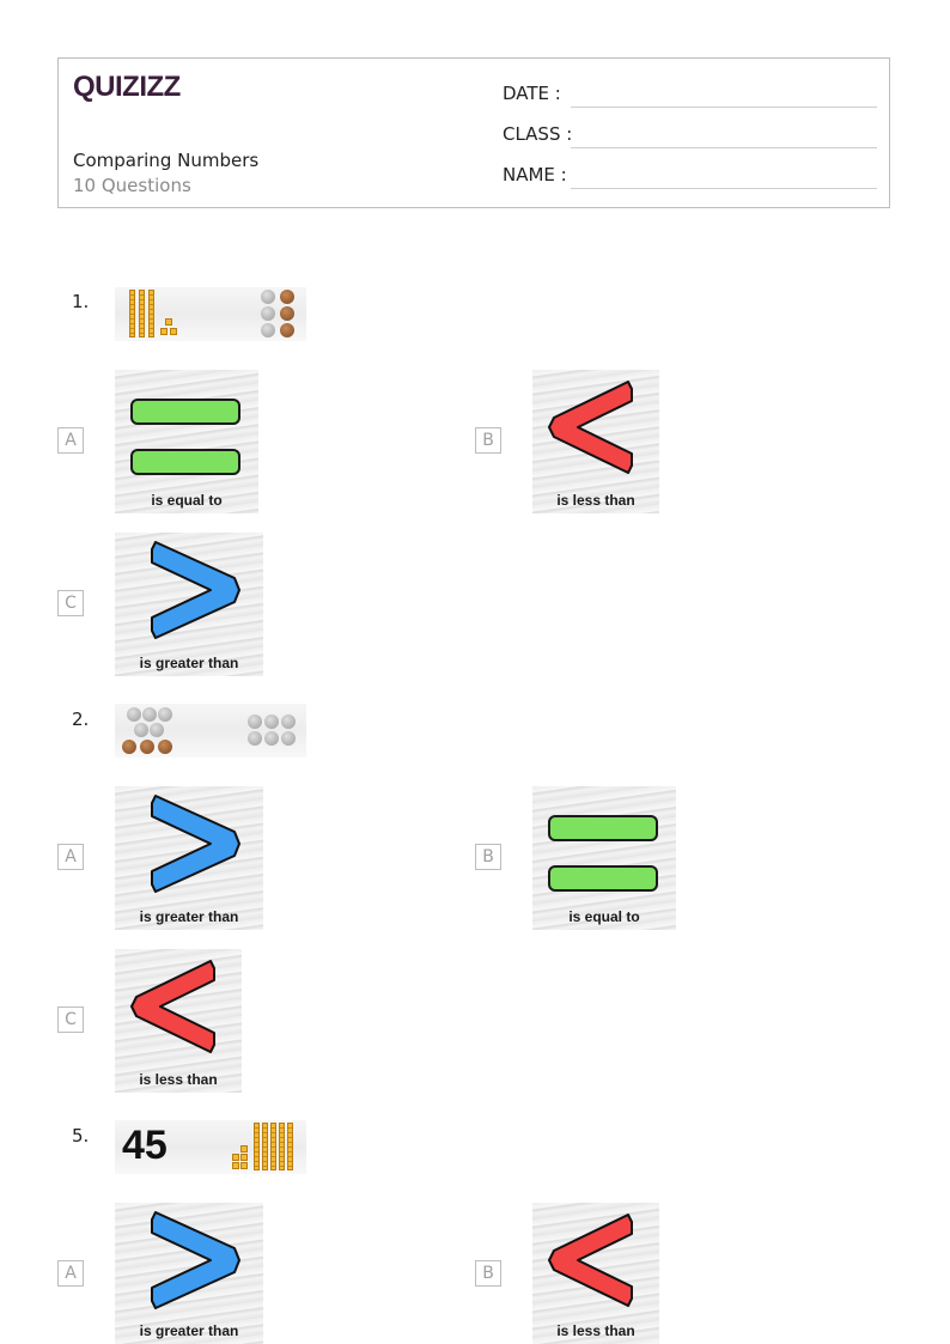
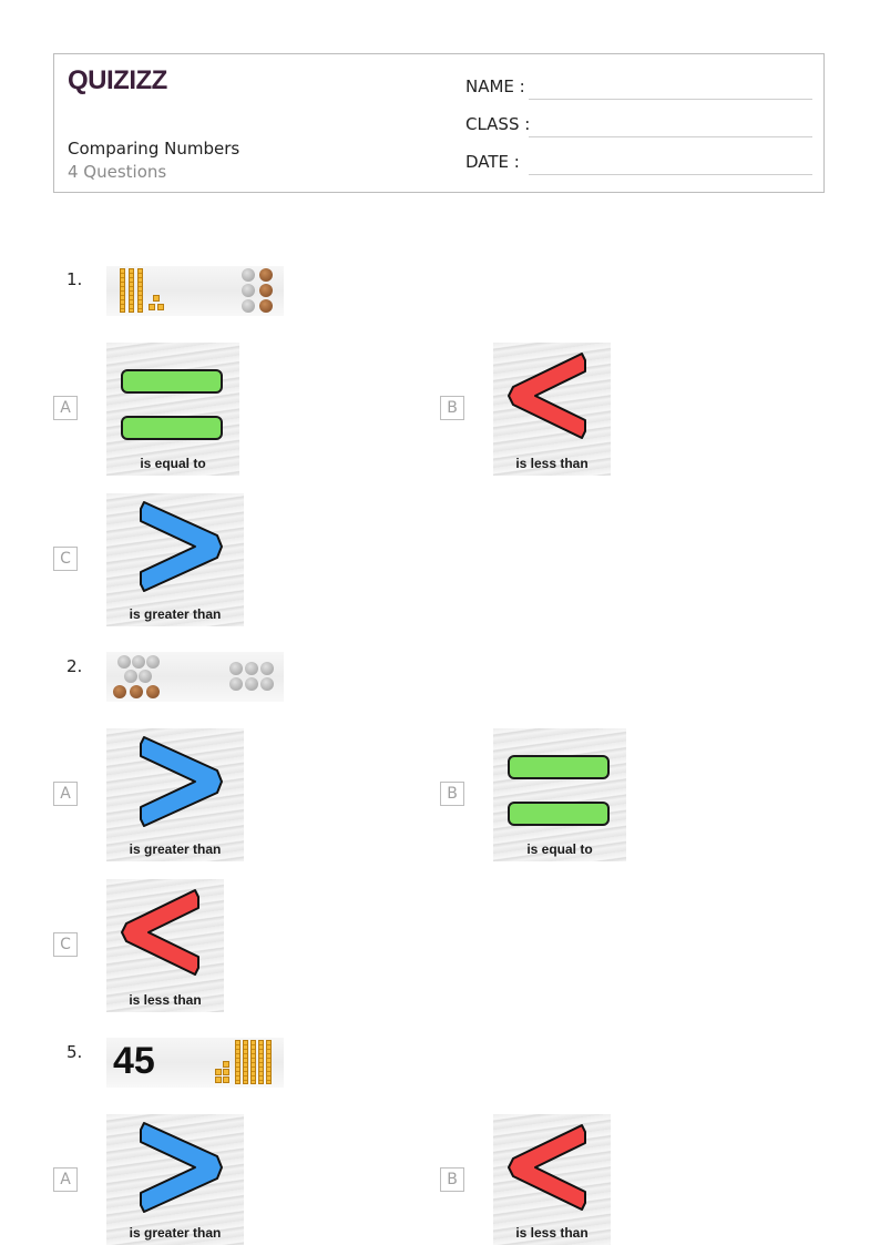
  QUIZIZZ
  Comparing Numbers
- 10 Questions
+ 4 Questions
- DATE :
+ NAME :
  CLASS :
- NAME :
+ DATE :
  1.
  A
  is equal to
  B
  is less than
  C
  is greater than
  2.
  A
  is greater than
  B
  is equal to
  C
  is less than
  5.
  45
  A
  is greater than
  B
  is less than
